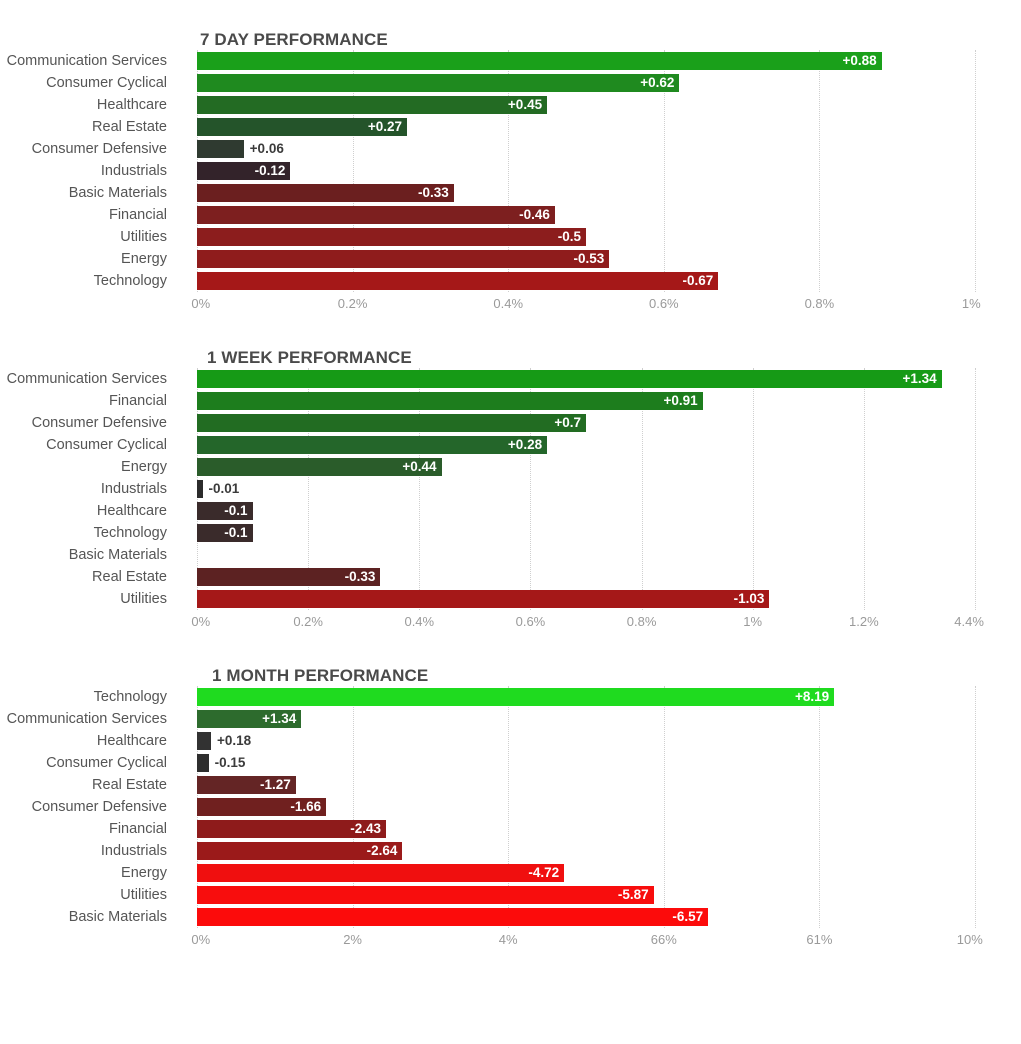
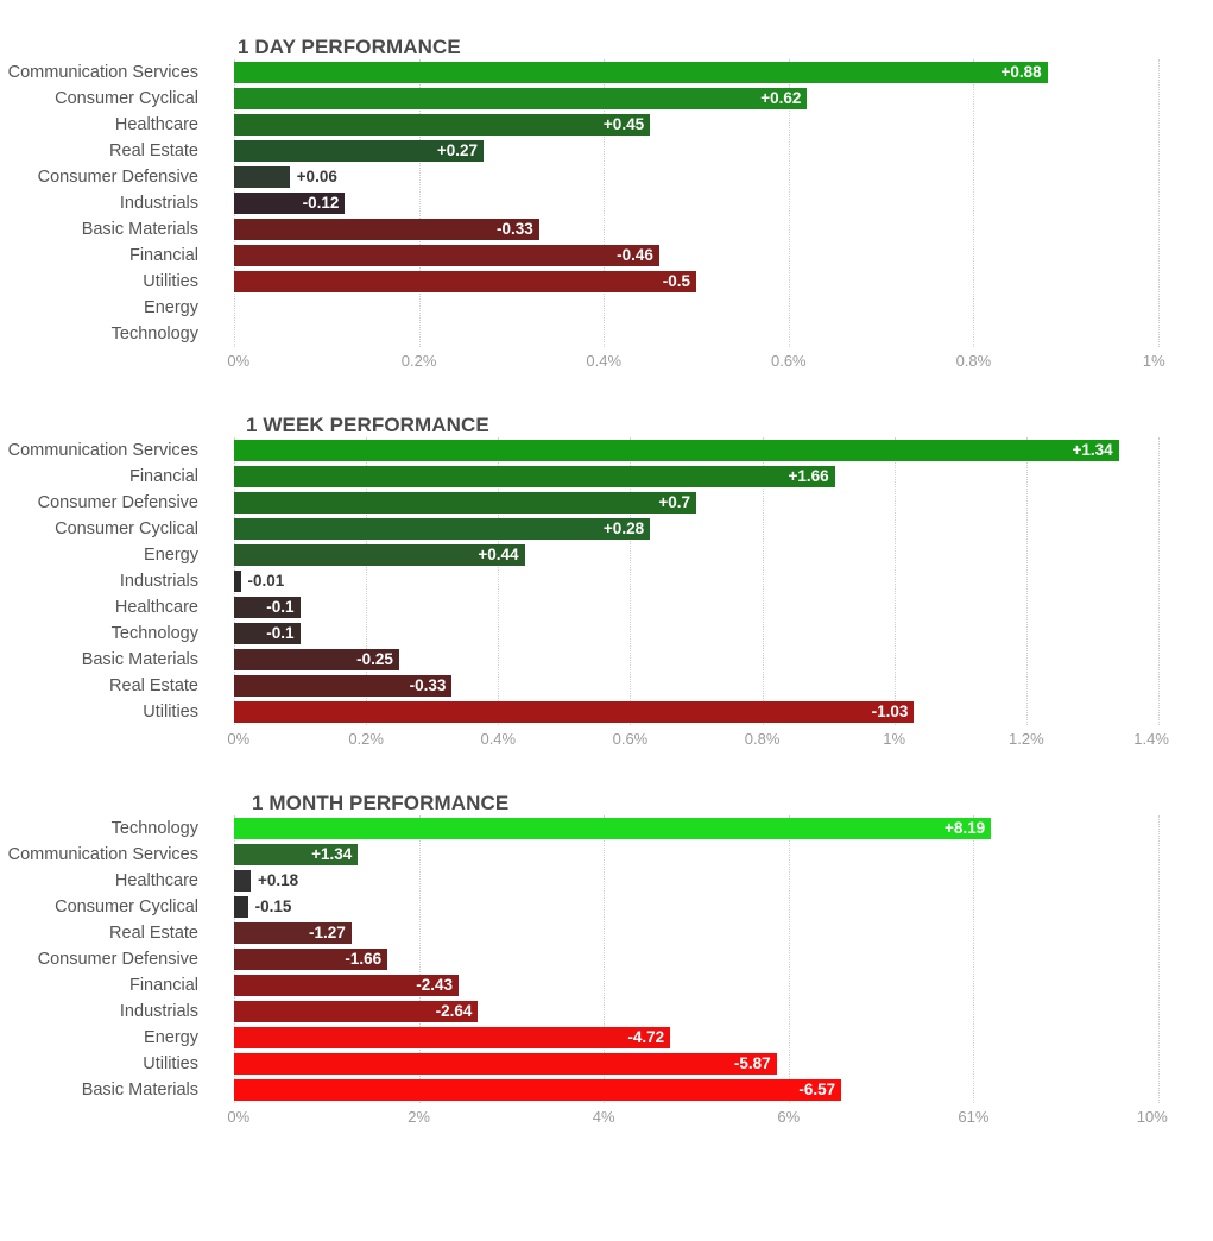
- 7 DAY PERFORMANCE
+ 1 DAY PERFORMANCE
  Communication Services
  +0.88
  Consumer Cyclical
  +0.62
  Healthcare
  +0.45
  Real Estate
  +0.27
  Consumer Defensive
  +0.06
  Industrials
  -0.12
  Basic Materials
  -0.33
  Financial
  -0.46
  Utilities
  -0.5
  Energy
- -0.53
  Technology
- -0.67
  0%
  0.2%
  0.4%
  0.6%
  0.8%
  1%
  1 WEEK PERFORMANCE
  Communication Services
  +1.34
  Financial
- +0.91
+ +1.66
  Consumer Defensive
  +0.7
  Consumer Cyclical
  +0.28
  Energy
  +0.44
  Industrials
  -0.01
  Healthcare
  -0.1
  Technology
  -0.1
  Basic Materials
+ -0.25
  Real Estate
  -0.33
  Utilities
  -1.03
  0%
  0.2%
  0.4%
  0.6%
  0.8%
  1%
  1.2%
- 4.4%
+ 1.4%
  1 MONTH PERFORMANCE
  Technology
  +8.19
  Communication Services
  +1.34
  Healthcare
  +0.18
  Consumer Cyclical
  -0.15
  Real Estate
  -1.27
  Consumer Defensive
  -1.66
  Financial
  -2.43
  Industrials
  -2.64
  Energy
  -4.72
  Utilities
  -5.87
  Basic Materials
  -6.57
  0%
  2%
  4%
- 66%
+ 6%
  61%
  10%
